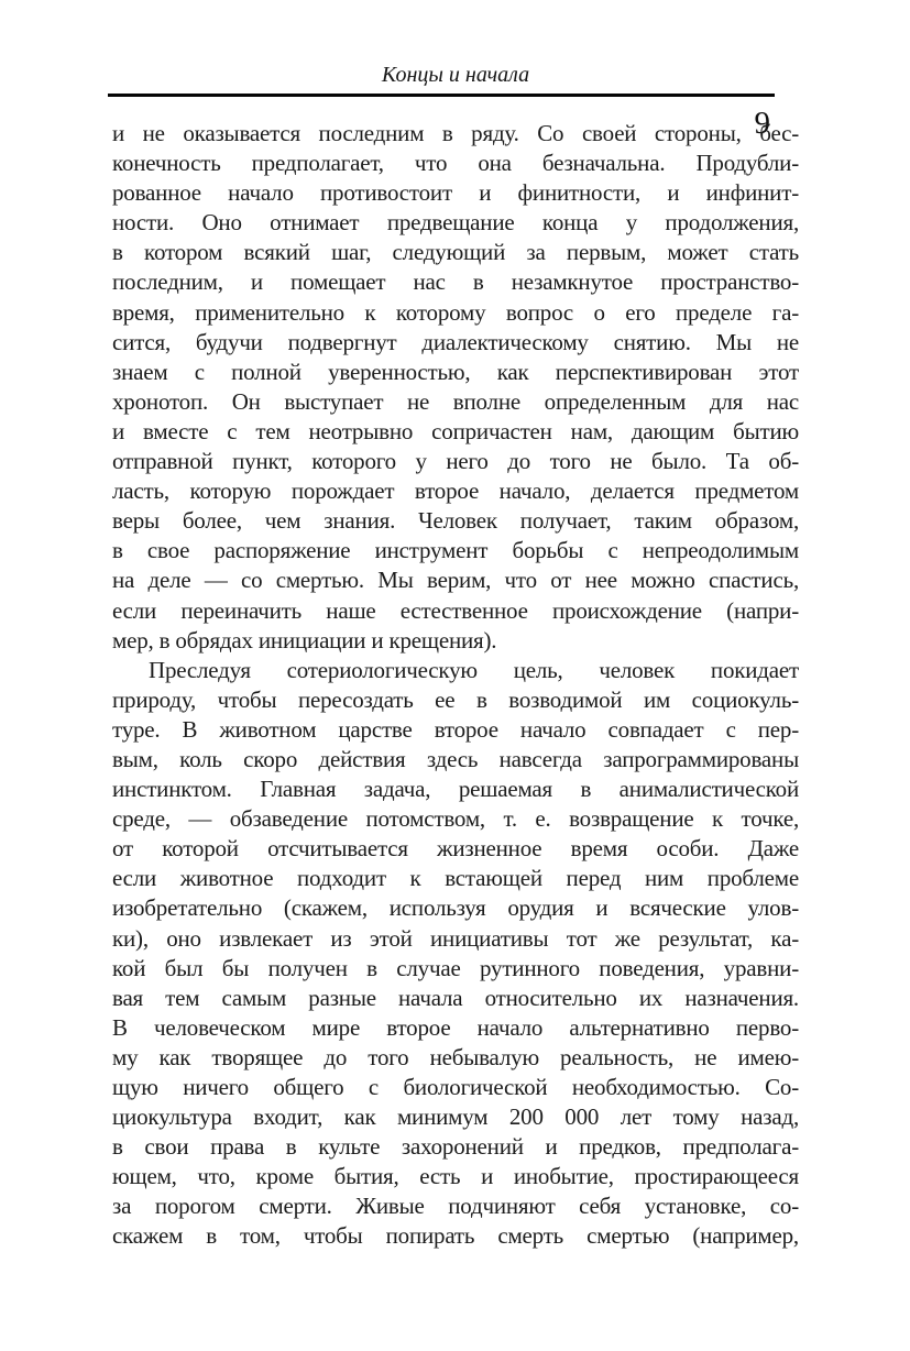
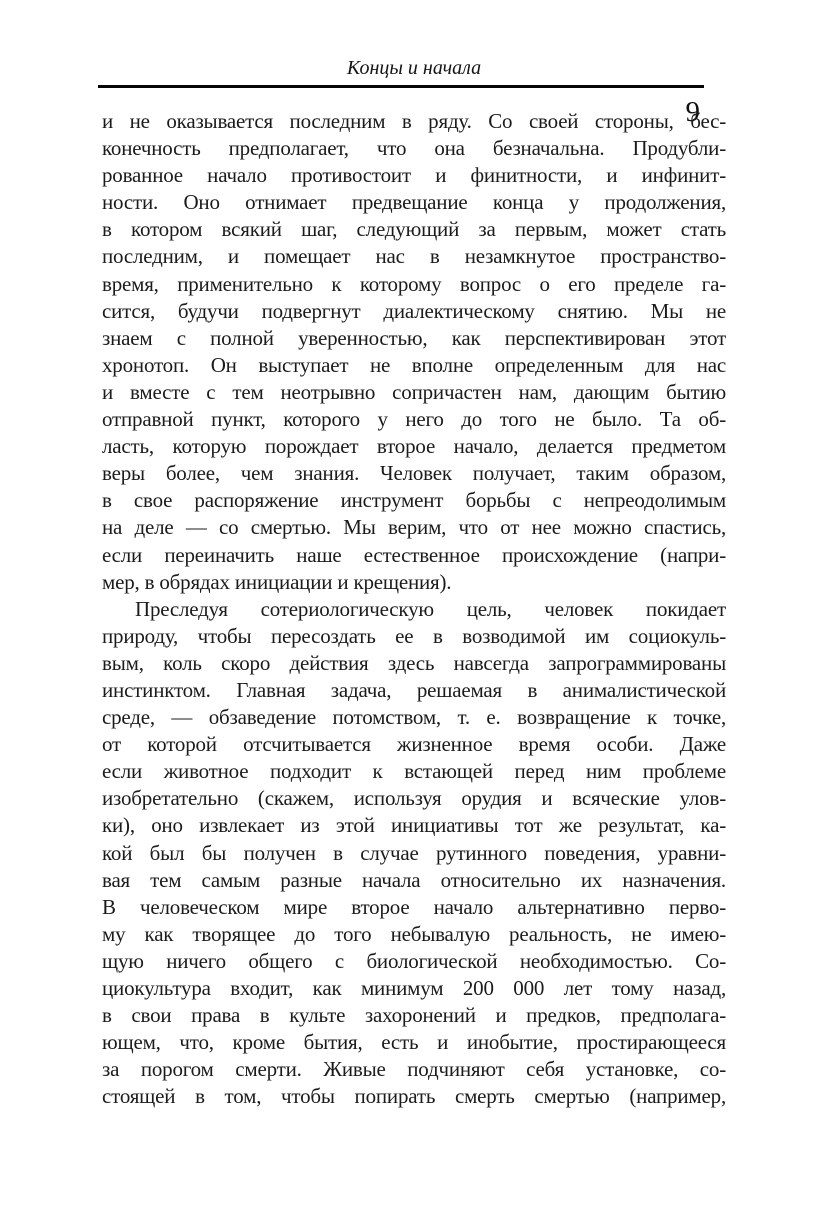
  Концы и начала
  9
  и не оказывается последним в ряду. Со своей стороны, бес-
  конечность предполагает, что она безначальна. Продубли-
  рованное начало противостоит и финитности, и инфинит-
  ности. Оно отнимает предвещание конца у продолжения,
  в котором всякий шаг, следующий за первым, может стать
  последним, и помещает нас в незамкнутое пространство-
  время, применительно к которому вопрос о его пределе га-
  сится, будучи подвергнут диалектическому снятию. Мы не
  знаем с полной уверенностью, как перспективирован этот
  хронотоп. Он выступает не вполне определенным для нас
  и вместе с тем неотрывно сопричастен нам, дающим бытию
  отправной пункт, которого у него до того не было. Та об-
  ласть, которую порождает второе начало, делается предметом
  веры более, чем знания. Человек получает, таким образом,
  в свое распоряжение инструмент борьбы с непреодолимым
  на деле — со смертью. Мы верим, что от нее можно спастись,
  если переиначить наше естественное происхождение (напри-
  мер, в обрядах инициации и крещения).
  Преследуя сотериологическую цель, человек покидает
  природу, чтобы пересоздать ее в возводимой им социокуль-
- туре. В животном царстве второе начало совпадает с пер-
  вым, коль скоро действия здесь навсегда запрограммированы
  инстинктом. Главная задача, решаемая в анималистической
  среде, — обзаведение потомством, т. е. возвращение к точке,
  от которой отсчитывается жизненное время особи. Даже
  если животное подходит к встающей перед ним проблеме
  изобретательно (скажем, используя орудия и всяческие улов-
  ки), оно извлекает из этой инициативы тот же результат, ка-
  кой был бы получен в случае рутинного поведения, уравни-
  вая тем самым разные начала относительно их назначения.
  В человеческом мире второе начало альтернативно перво-
  му как творящее до того небывалую реальность, не имею-
  щую ничего общего с биологической необходимостью. Со-
  циокультура входит, как минимум 200 000 лет тому назад,
  в свои права в культе захоронений и предков, предполага-
  ющем, что, кроме бытия, есть и инобытие, простирающееся
  за порогом смерти. Живые подчиняют себя установке, со-
- скажем в том, чтобы попирать смерть смертью (например,
+ стоящей в том, чтобы попирать смерть смертью (например,
